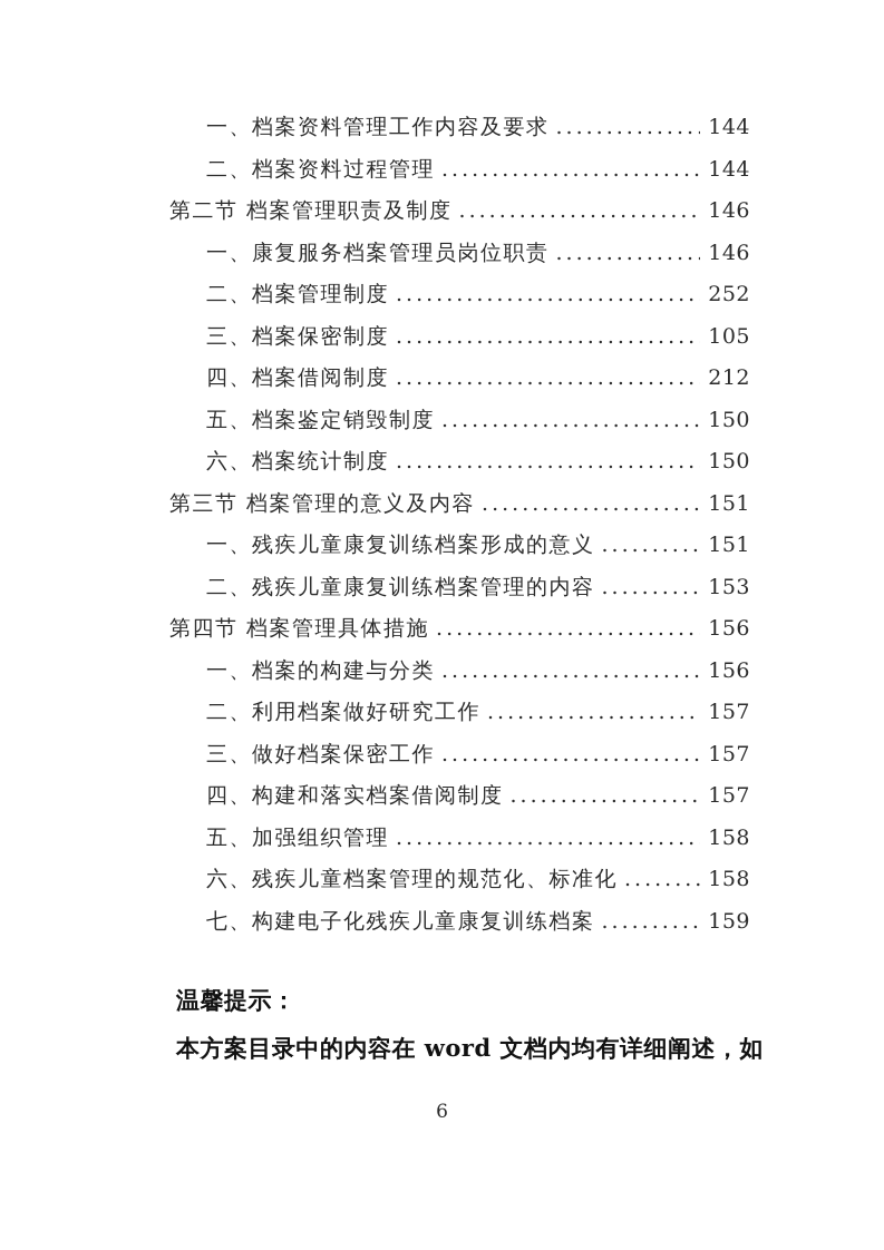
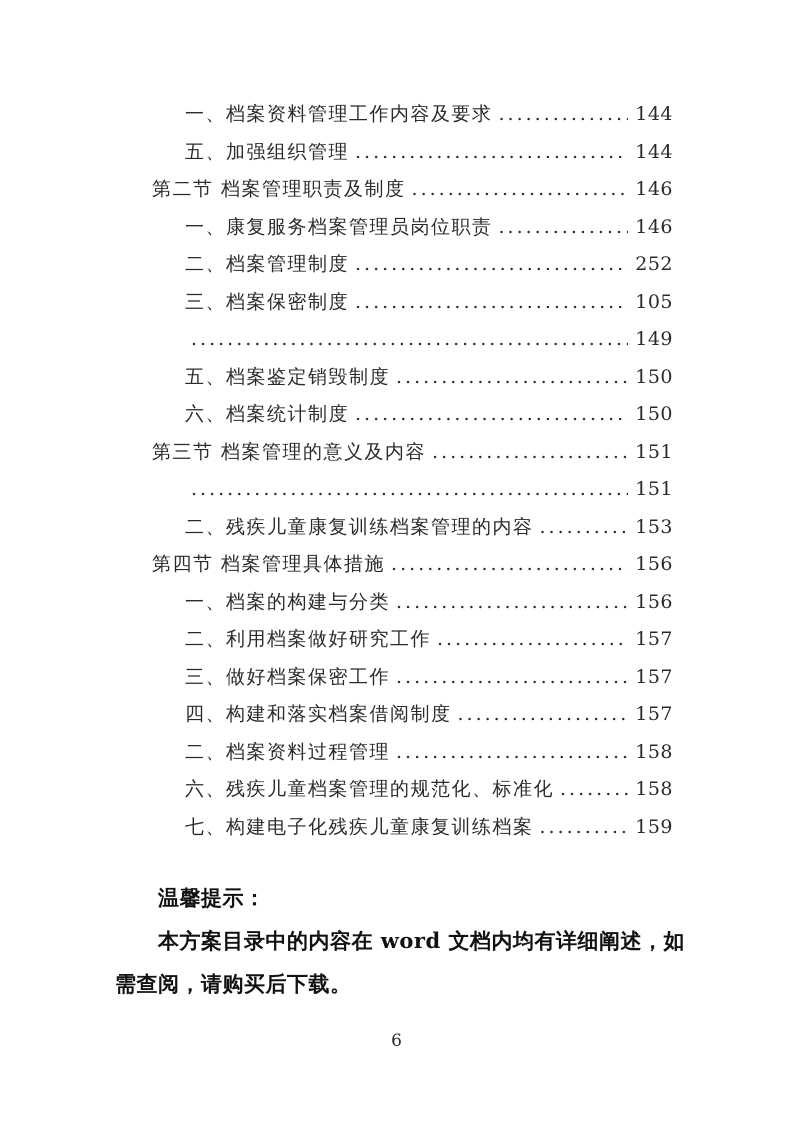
  一、档案资料管理工作内容及要求
  144
- 二、档案资料过程管理
+ 五、加强组织管理
  144
  第二节 档案管理职责及制度
  146
  一、康复服务档案管理员岗位职责
  146
  二、档案管理制度
  252
  三、档案保密制度
  105
- 四、档案借阅制度
- 212
+ 149
  五、档案鉴定销毁制度
  150
  六、档案统计制度
  150
  第三节 档案管理的意义及内容
  151
- 一、残疾儿童康复训练档案形成的意义
  151
  二、残疾儿童康复训练档案管理的内容
  153
  第四节 档案管理具体措施
  156
  一、档案的构建与分类
  156
  二、利用档案做好研究工作
  157
  三、做好档案保密工作
  157
  四、构建和落实档案借阅制度
  157
- 五、加强组织管理
+ 二、档案资料过程管理
  158
  六、残疾儿童档案管理的规范化、标准化
  158
  七、构建电子化残疾儿童康复训练档案
  159
  温馨提示：
  本方案目录中的内容在 word 文档内均有详细阐述，如
+ 需查阅，请购买后下载。
  6
